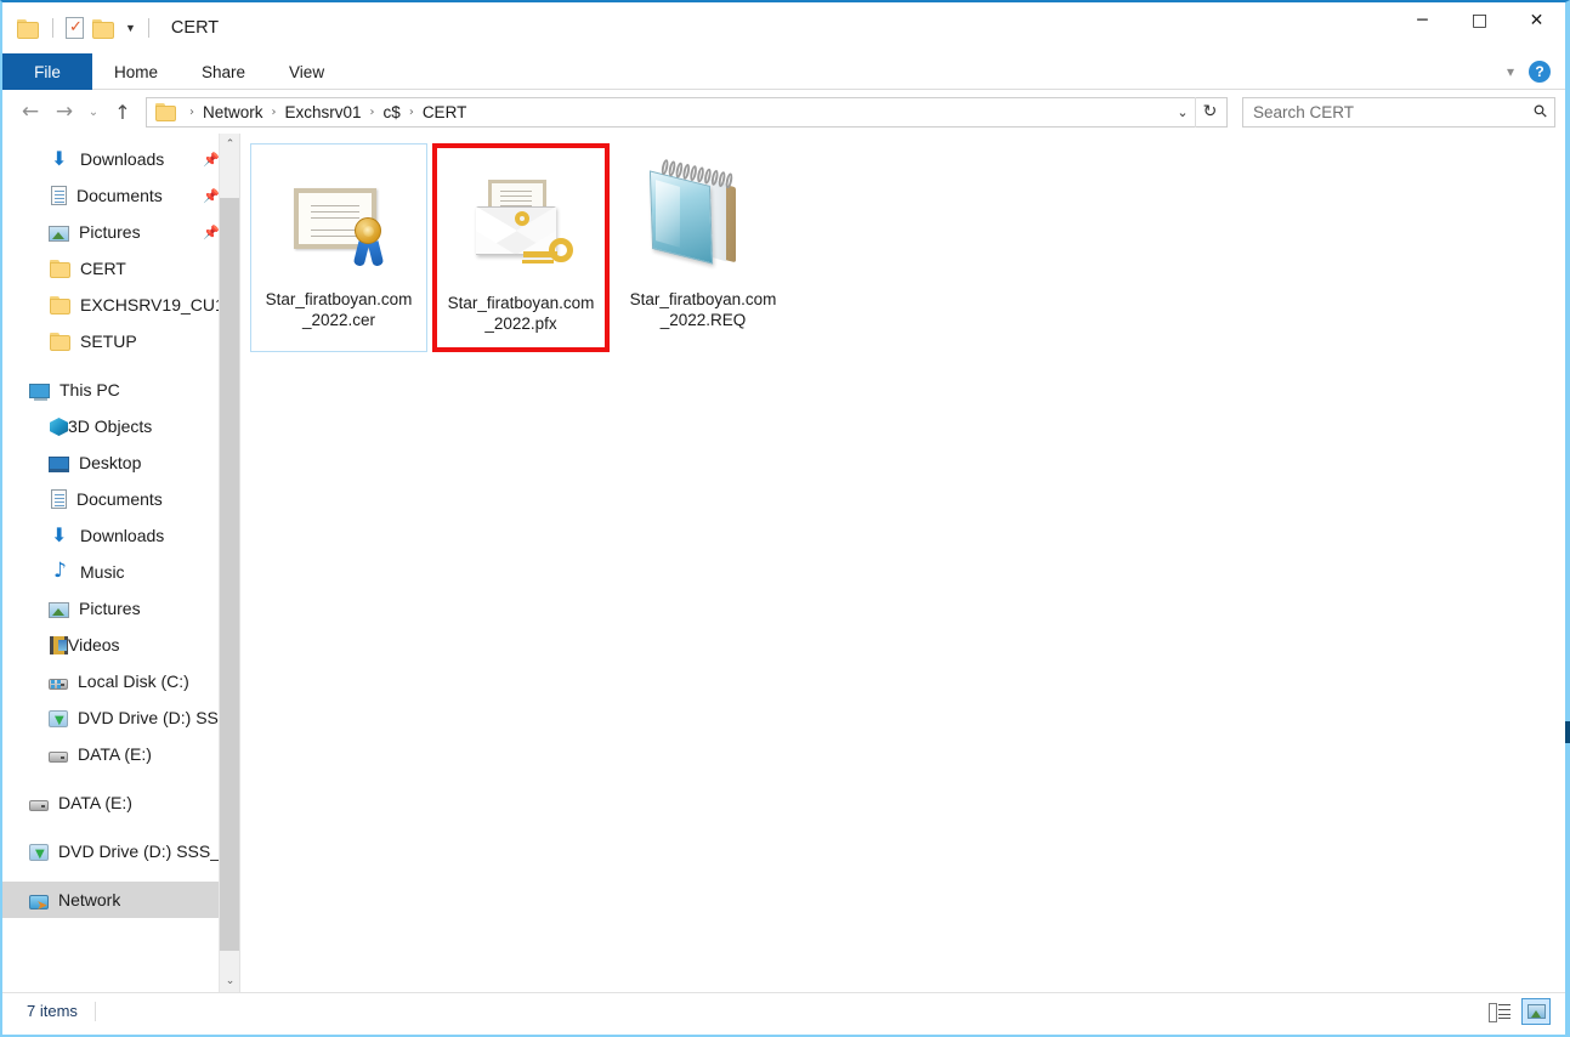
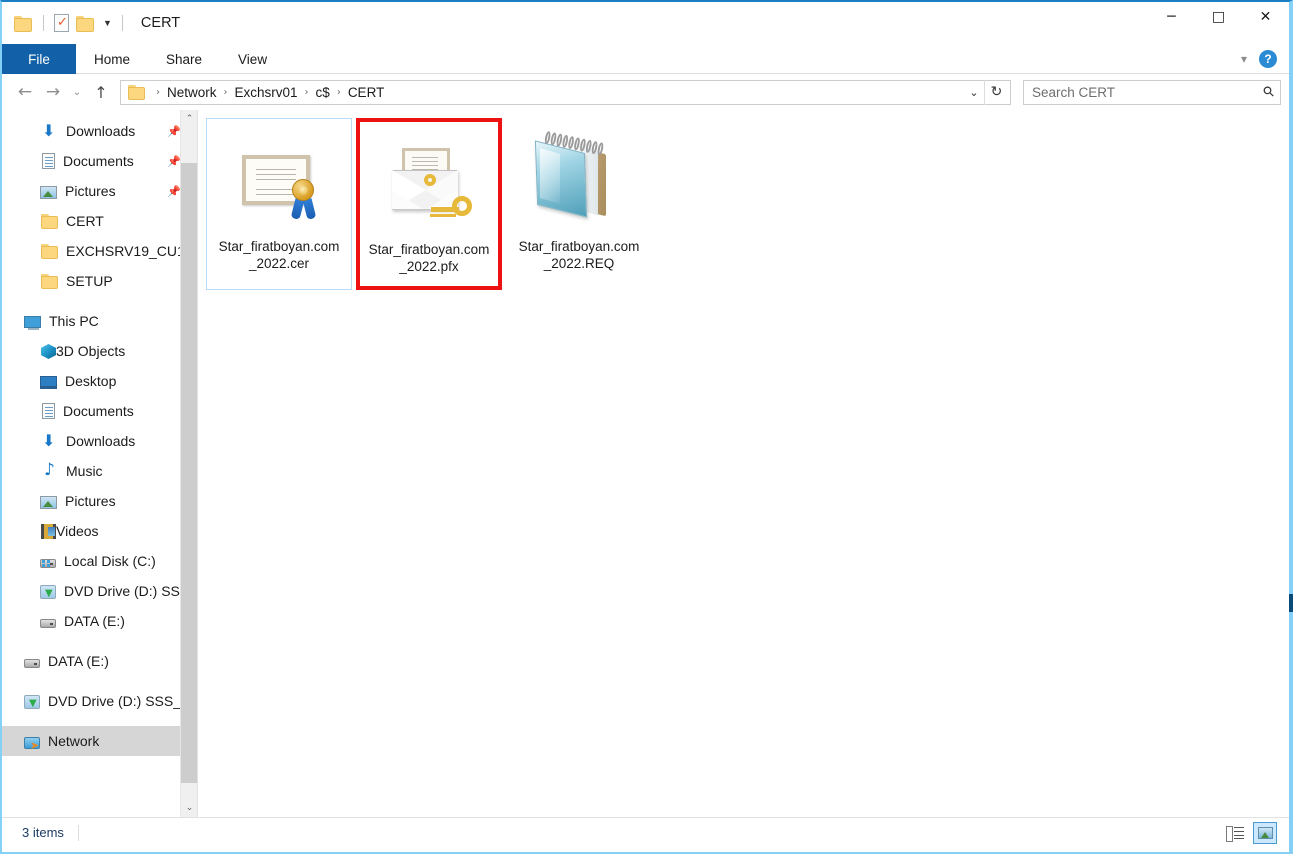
  ✓
  ▼
  CERT
  ─
  □
  ✕
  File
  Home
  Share
  View
  ▾
  ?
  ←
  →
  ⌄
  ↑
  ›
  Network
  ›
  Exchsrv01
  ›
  c$
  ›
  CERT
  ⌄
  ↻
  Search CERT
  Downloads
  📌
  Documents
  📌
  Pictures
  📌
  CERT
  EXCHSRV19_CU
  SETUP
  This PC
  3D Objects
  Desktop
  Documents
  Downloads
  Music
  Pictures
  Videos
  Local Disk (C:)
  DVD Drive (D:) SS
  DATA (E:)
  DATA (E:)
  DVD Drive (D:) SSS_
  Network
  ⌃
  ⌄
  Star_firatboyan.com_2022.cer
  Star_firatboyan.com_2022.pfx
  Star_firatboyan.com_2022.REQ
- 7 items
+ 3 items
